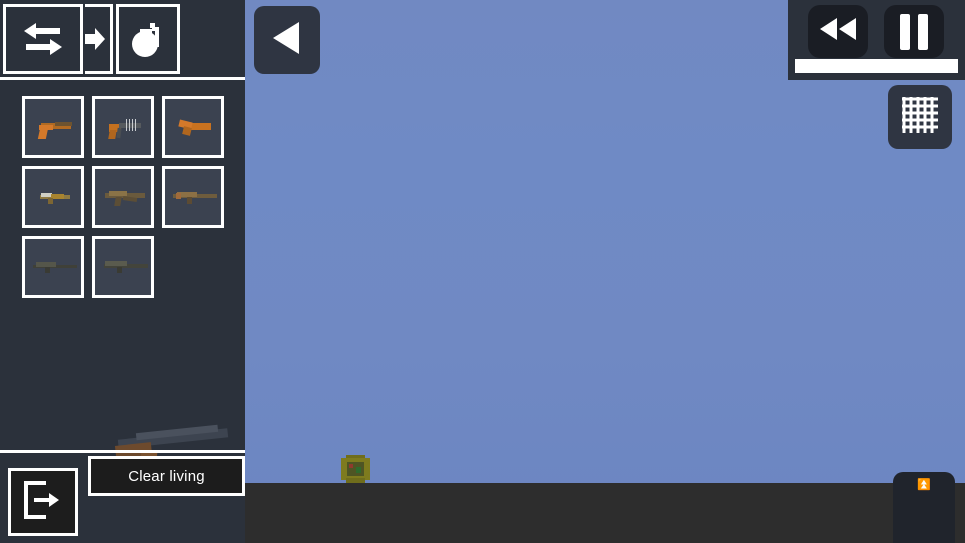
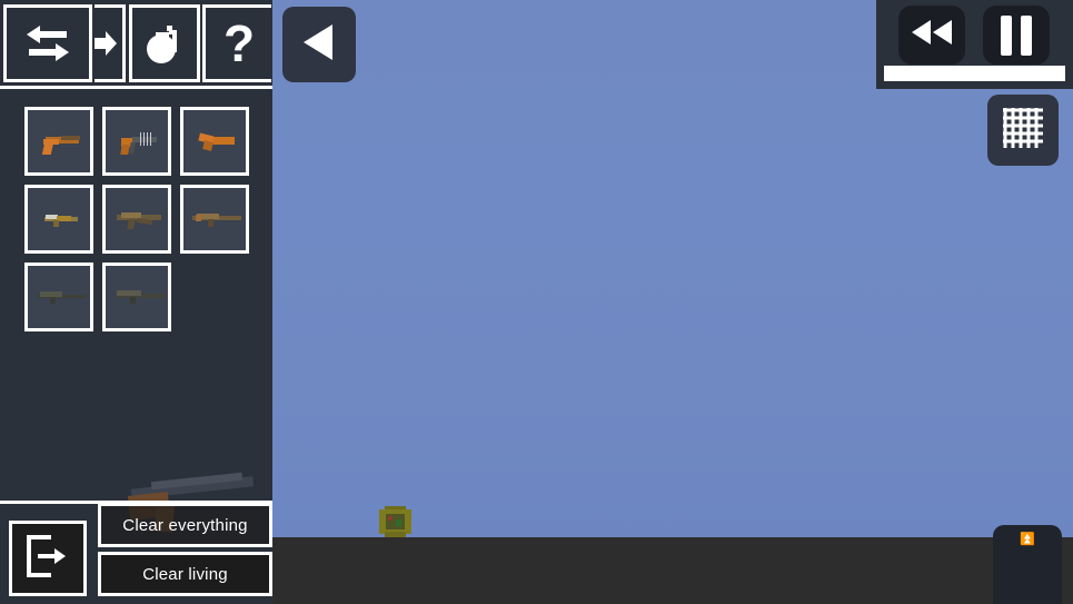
+ ?
+ Clear everything
  Clear living
  ⏫
